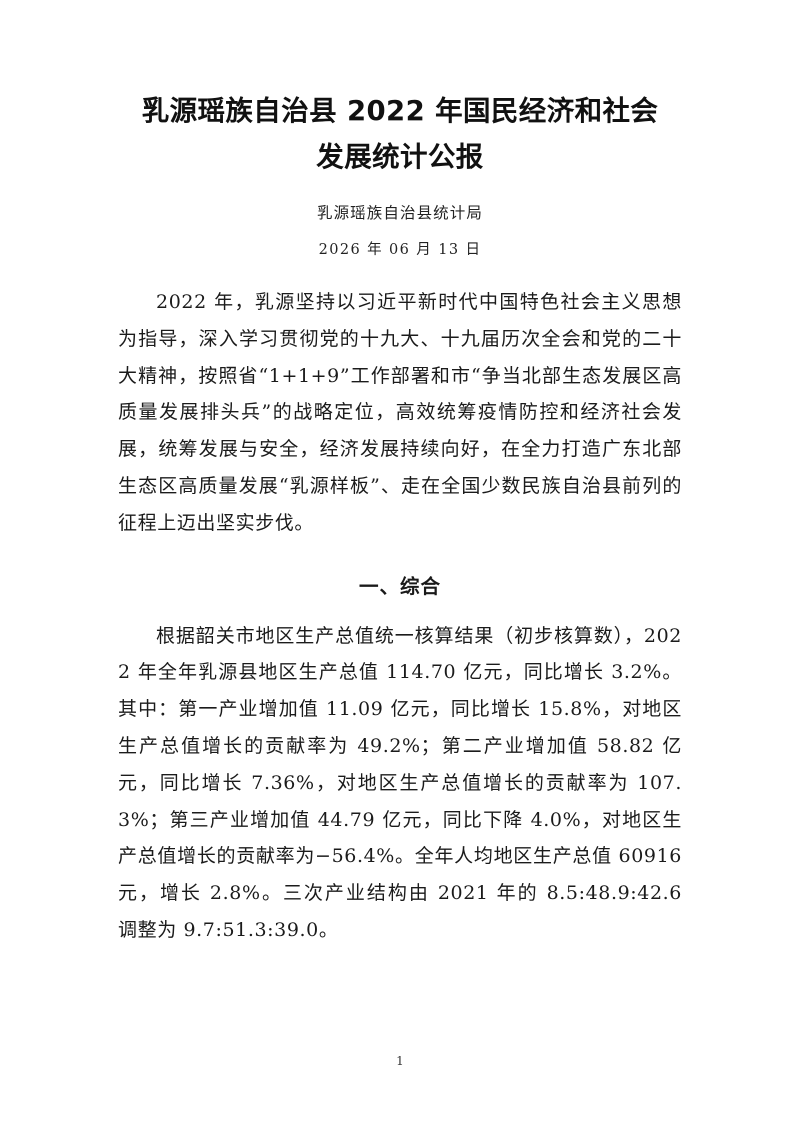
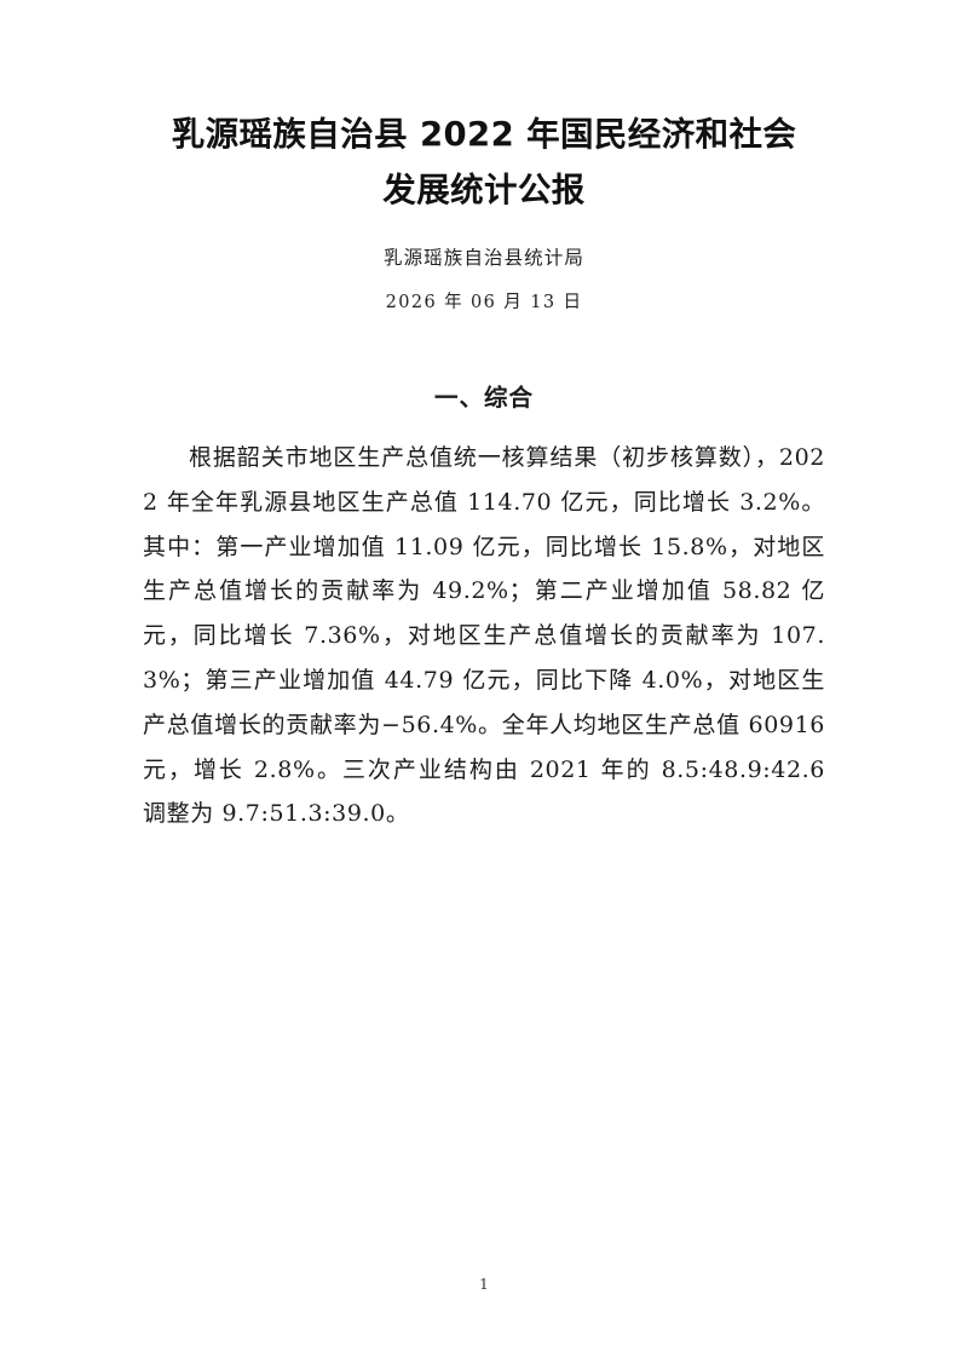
  乳源瑶族自治县 2022 年国民经济和社会
  发展统计公报
  乳源瑶族自治县统计局
  2026 年 06 月 13 日
- 2022 年，乳源坚持以习近平新时代中国特色社会主义思想为指导，深入学习贯彻党的十九大、十九届历次全会和党的二十大精神，按照省“1+1+9”工作部署和市“争当北部生态发展区高质量发展排头兵”的战略定位，高效统筹疫情防控和经济社会发展，统筹发展与安全，经济发展持续向好，在全力打造广东北部生态区高质量发展“乳源样板”、走在全国少数民族自治县前列的征程上迈出坚实步伐。
  一、综合
  根据韶关市地区生产总值统一核算结果（初步核算数），2022 年全年乳源县地区生产总值 114.70 亿元，同比增长 3.2%。其中：第一产业增加值 11.09 亿元，同比增长 15.8%，对地区生产总值增长的贡献率为 49.2%；第二产业增加值 58.82 亿元，同比增长 7.36%，对地区生产总值增长的贡献率为 107.3%；第三产业增加值 44.79 亿元，同比下降 4.0%，对地区生产总值增长的贡献率为−56.4%。全年人均地区生产总值 60916 元，增长 2.8%。三次产业结构由 2021 年的 8.5:48.9:42.6 调整为 9.7:51.3:39.0。
  1
